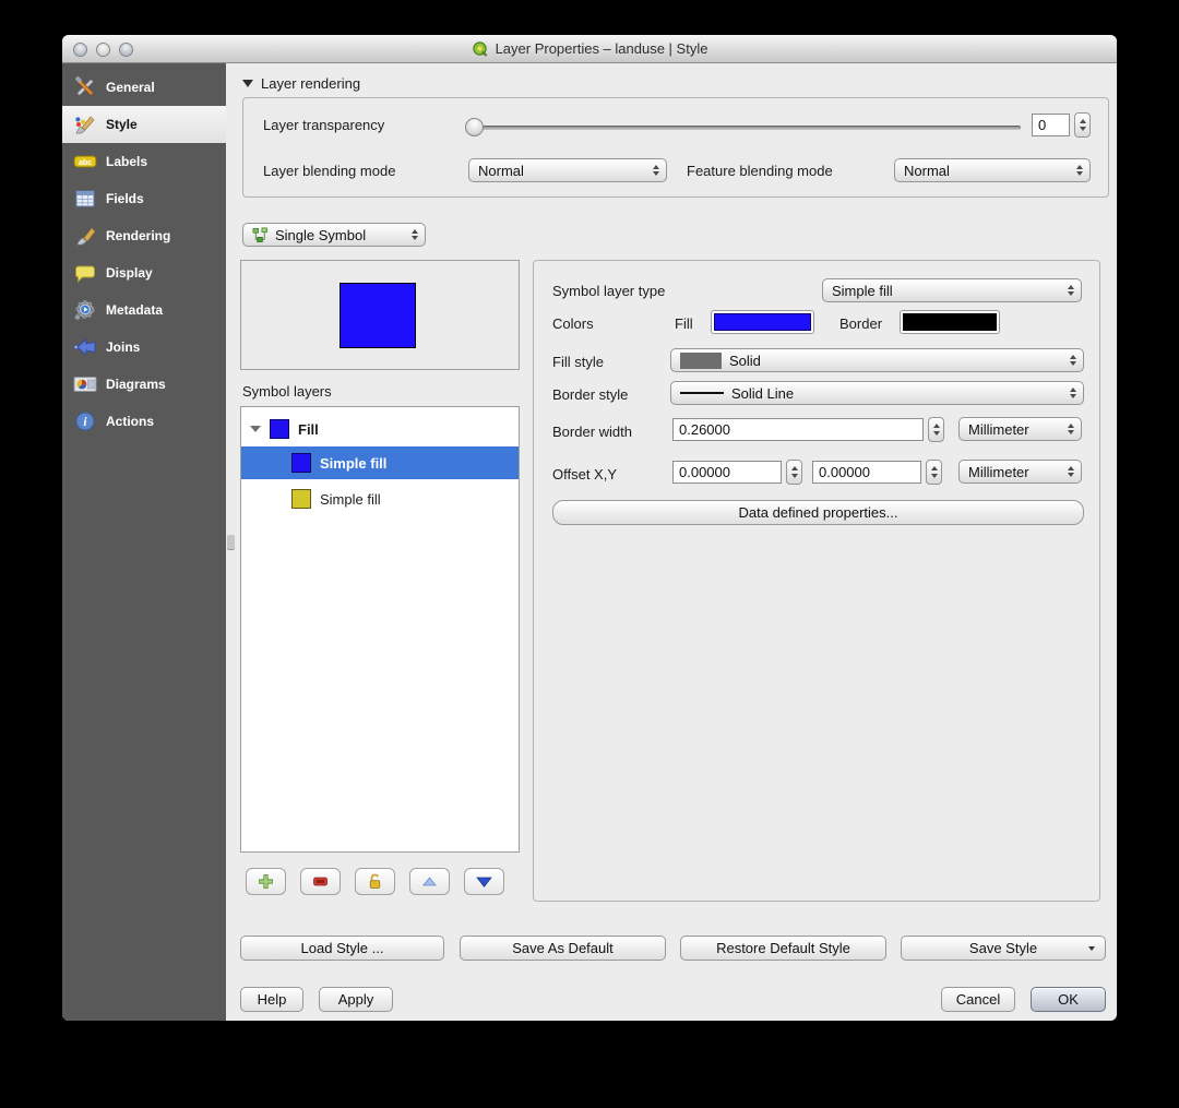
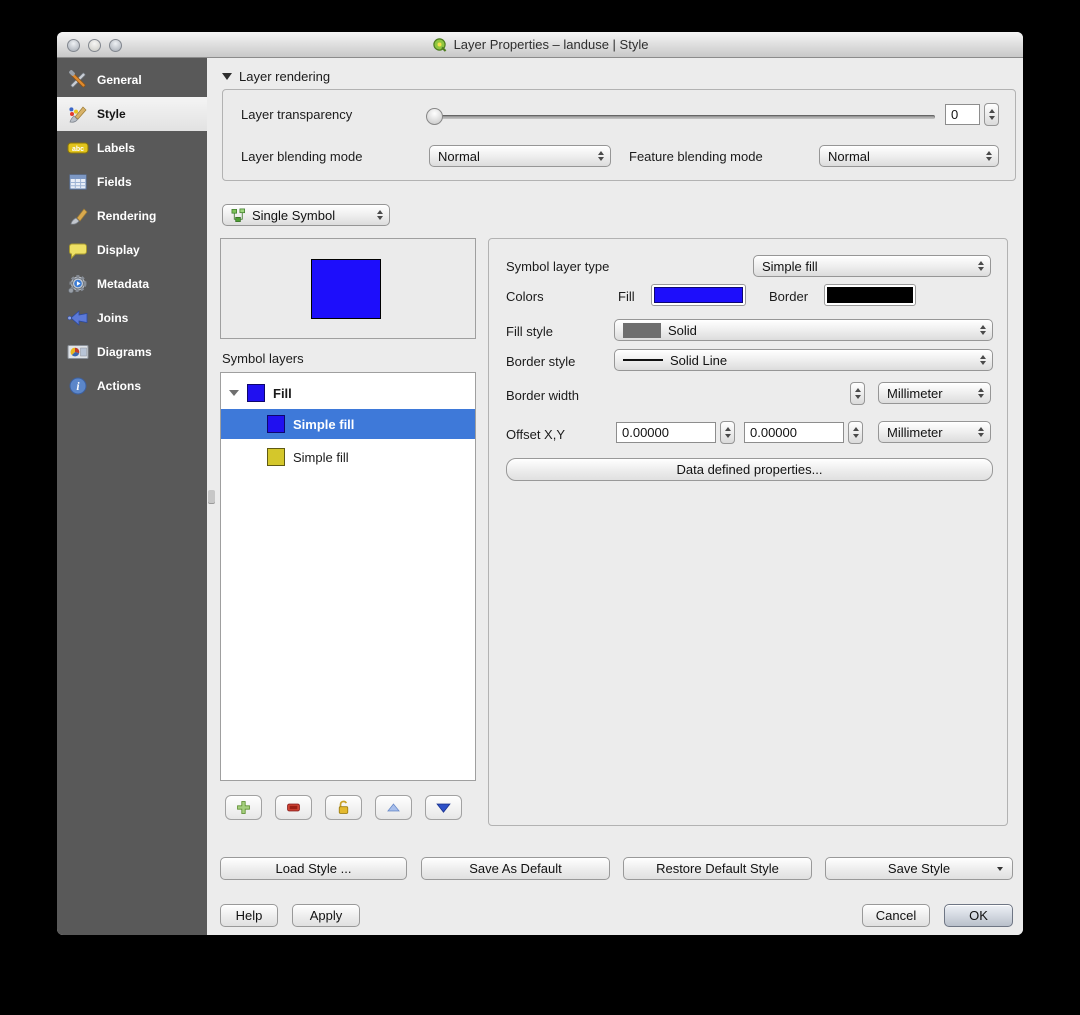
  Layer Properties – landuse | Style
  General
  Style
  Labels
  Fields
  Rendering
  Display
  Metadata
  Joins
  Diagrams
  i
  Actions
  Layer rendering
  Layer transparency
  0
  Layer blending mode
  Normal
  Feature blending mode
  Normal
  Single Symbol
  Symbol layers
  Fill
  Simple fill
  Simple fill
  Symbol layer type
  Simple fill
  Colors
  Fill
  Border
  Fill style
  Solid
  Border style
  Solid Line
  Border width
- 0.26000
  Millimeter
  Offset X,Y
  0.00000
  0.00000
  Millimeter
  Data defined properties...
  Load Style ...
  Save As Default
  Restore Default Style
  Save Style
  Help
  Apply
  Cancel
  OK
